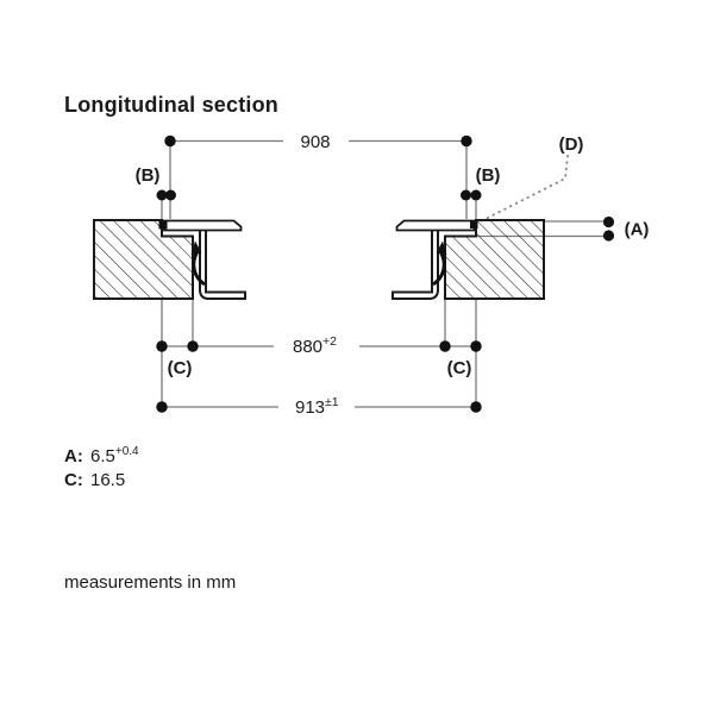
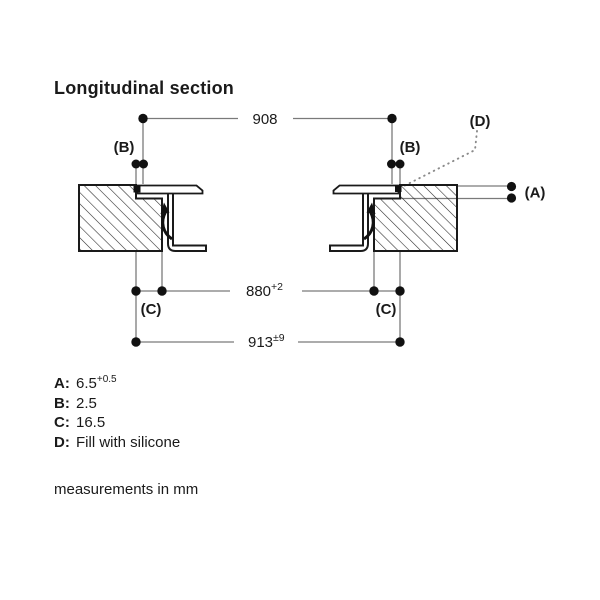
  Longitudinal section
  908
  880+2
- 913±1
+ 913±9
  (B)
  (B)
  (C)
  (C)
  (D)
  (A)
- A: 6.5+0.4
+ A: 6.5+0.5
+ B: 2.5
  C: 16.5
+ D: Fill with silicone
  measurements in mm
